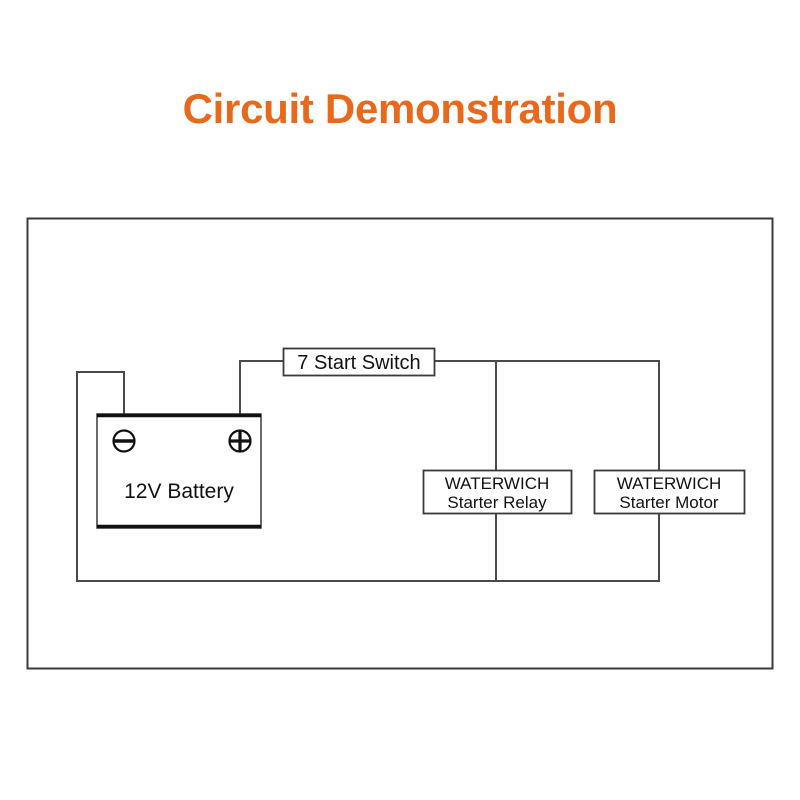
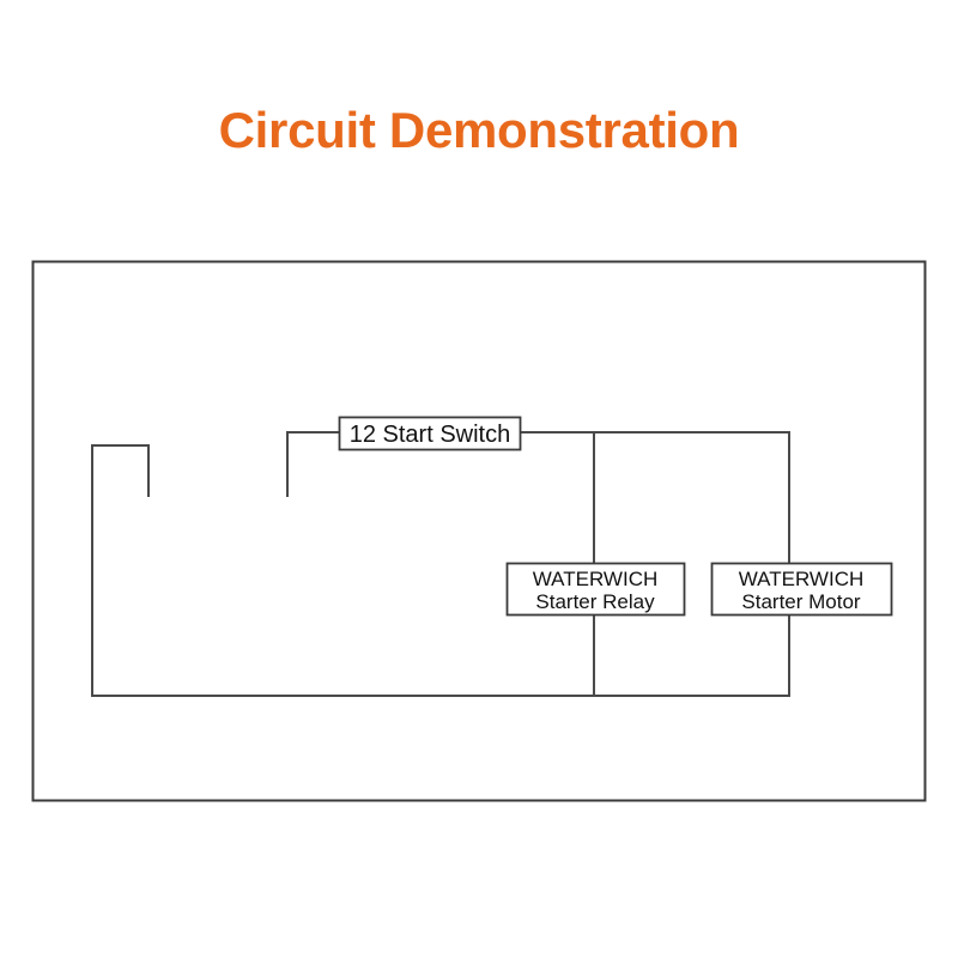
  Circuit Demonstration
- 12V Battery
- 7 Start Switch
+ 12 Start Switch
  WATERWICH
  Starter Relay
  WATERWICH
  Starter Motor
